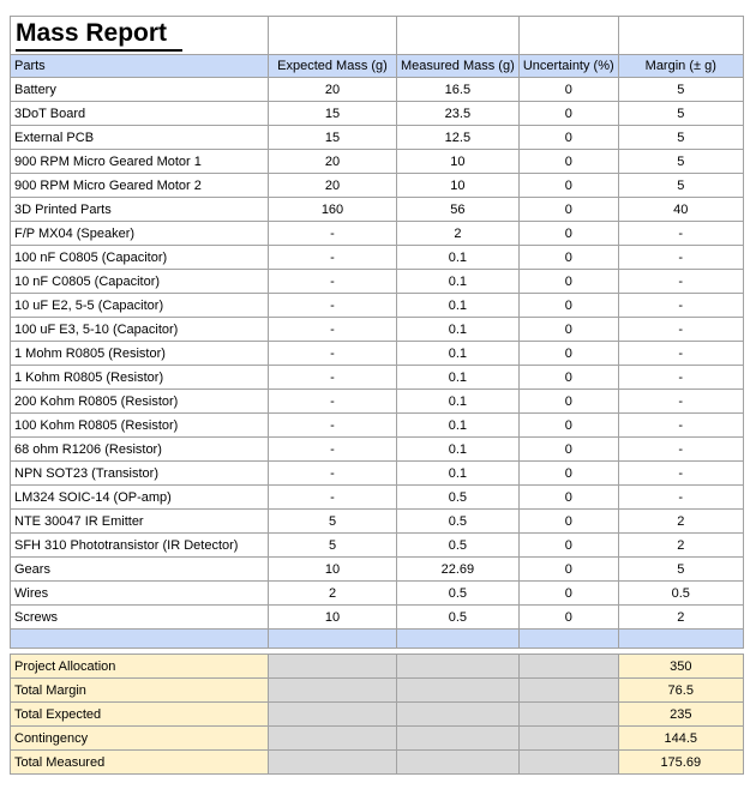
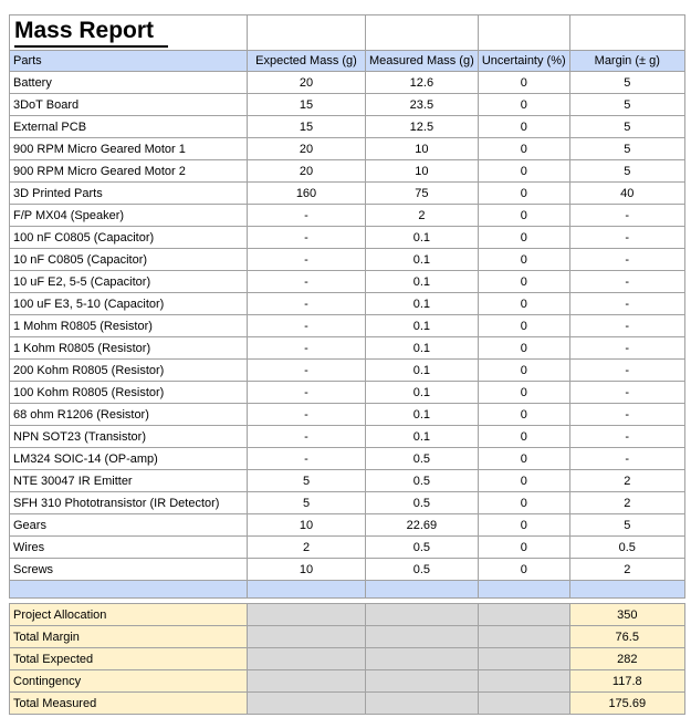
  Mass Report
  Parts	Expected Mass (g)	Measured Mass (g)	Uncertainty (%)	Margin (± g)
- Battery	20	16.5	0	5
+ Battery	20	12.6	0	5
  3DoT Board	15	23.5	0	5
  External PCB	15	12.5	0	5
  900 RPM Micro Geared Motor 1	20	10	0	5
  900 RPM Micro Geared Motor 2	20	10	0	5
- 3D Printed Parts	160	56	0	40
+ 3D Printed Parts	160	75	0	40
  F/P MX04 (Speaker)	-	2	0	-
  100 nF C0805 (Capacitor)	-	0.1	0	-
  10 nF C0805 (Capacitor)	-	0.1	0	-
  10 uF E2, 5-5 (Capacitor)	-	0.1	0	-
  100 uF E3, 5-10 (Capacitor)	-	0.1	0	-
  1 Mohm R0805 (Resistor)	-	0.1	0	-
  1 Kohm R0805 (Resistor)	-	0.1	0	-
  200 Kohm R0805 (Resistor)	-	0.1	0	-
  100 Kohm R0805 (Resistor)	-	0.1	0	-
  68 ohm R1206 (Resistor)	-	0.1	0	-
  NPN SOT23 (Transistor)	-	0.1	0	-
  LM324 SOIC-14 (OP-amp)	-	0.5	0	-
  NTE 30047 IR Emitter	5	0.5	0	2
  SFH 310 Phototransistor (IR Detector)	5	0.5	0	2
  Gears	10	22.69	0	5
  Wires	2	0.5	0	0.5
  Screws	10	0.5	0	2
  Project Allocation				350
  Total Margin				76.5
- Total Expected				235
+ Total Expected				282
- Contingency				144.5
+ Contingency				117.8
  Total Measured				175.69
